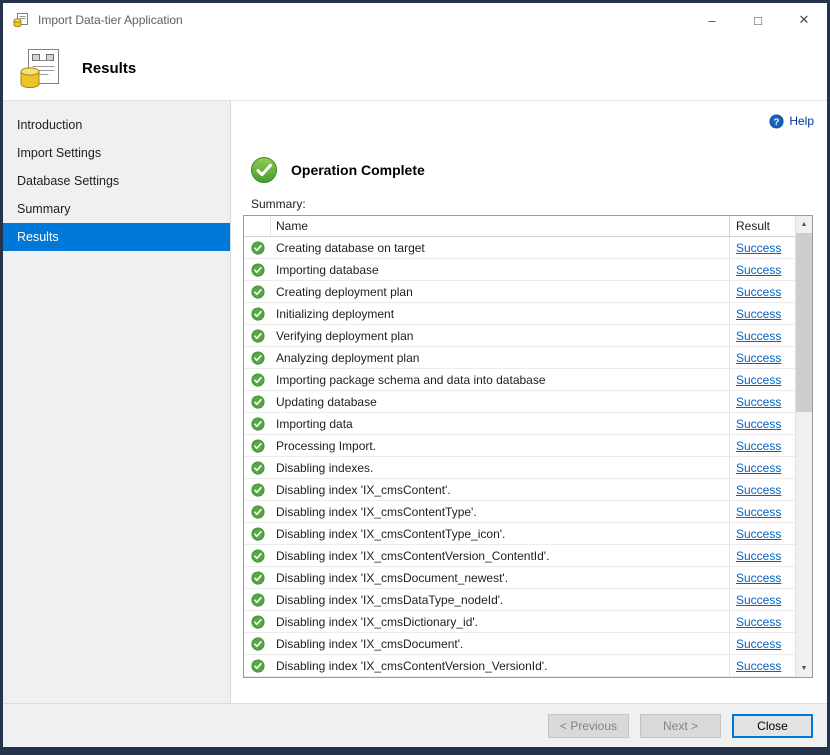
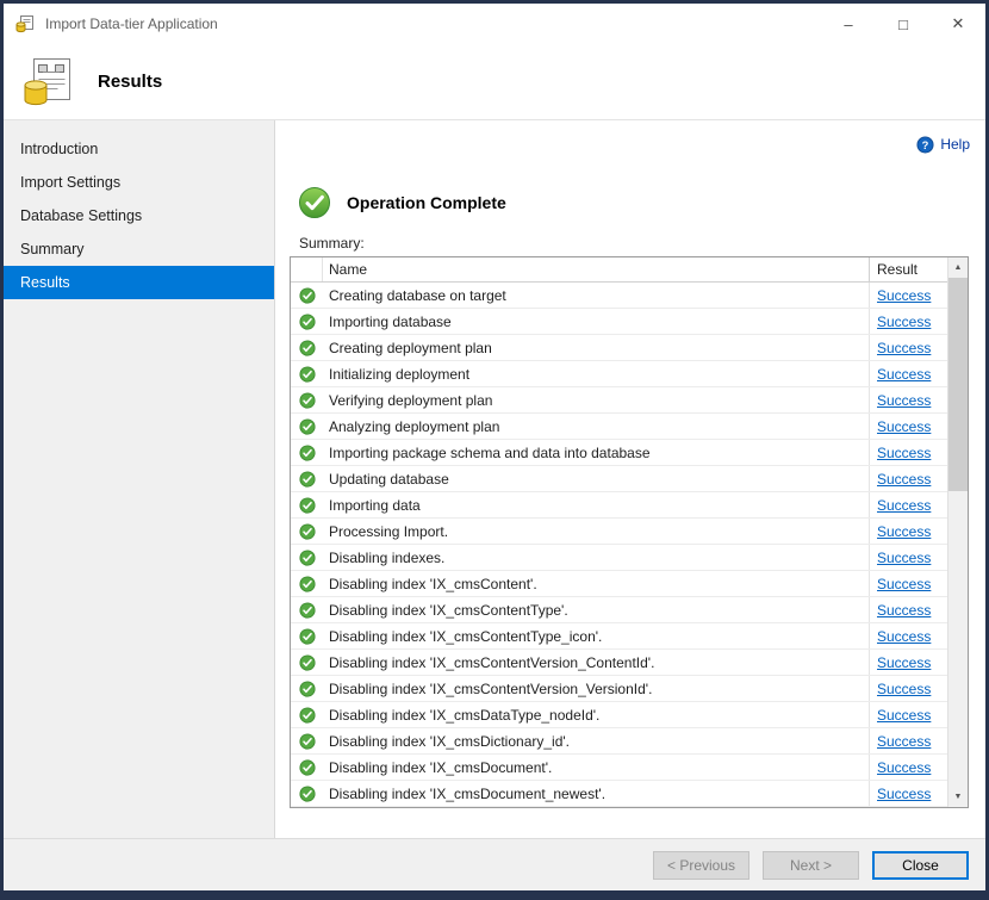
  Import Data-tier Application
  –
  □
  ✕
  Results
  Introduction
  Import Settings
  Database Settings
  Summary
  Results
  ?
  Help
  Operation Complete
  Summary:
  Name
  Result
  Creating database on target
  Success
  Importing database
  Success
  Creating deployment plan
  Success
  Initializing deployment
  Success
  Verifying deployment plan
  Success
  Analyzing deployment plan
  Success
  Importing package schema and data into database
  Success
  Updating database
  Success
  Importing data
  Success
  Processing Import.
  Success
  Disabling indexes.
  Success
  Disabling index 'IX_cmsContent'.
  Success
  Disabling index 'IX_cmsContentType'.
  Success
  Disabling index 'IX_cmsContentType_icon'.
  Success
  Disabling index 'IX_cmsContentVersion_ContentId'.
  Success
- Disabling index 'IX_cmsDocument_newest'.
+ Disabling index 'IX_cmsContentVersion_VersionId'.
  Success
  Disabling index 'IX_cmsDataType_nodeId'.
  Success
  Disabling index 'IX_cmsDictionary_id'.
  Success
  Disabling index 'IX_cmsDocument'.
  Success
- Disabling index 'IX_cmsContentVersion_VersionId'.
+ Disabling index 'IX_cmsDocument_newest'.
  Success
  < Previous
  Next >
  Close
